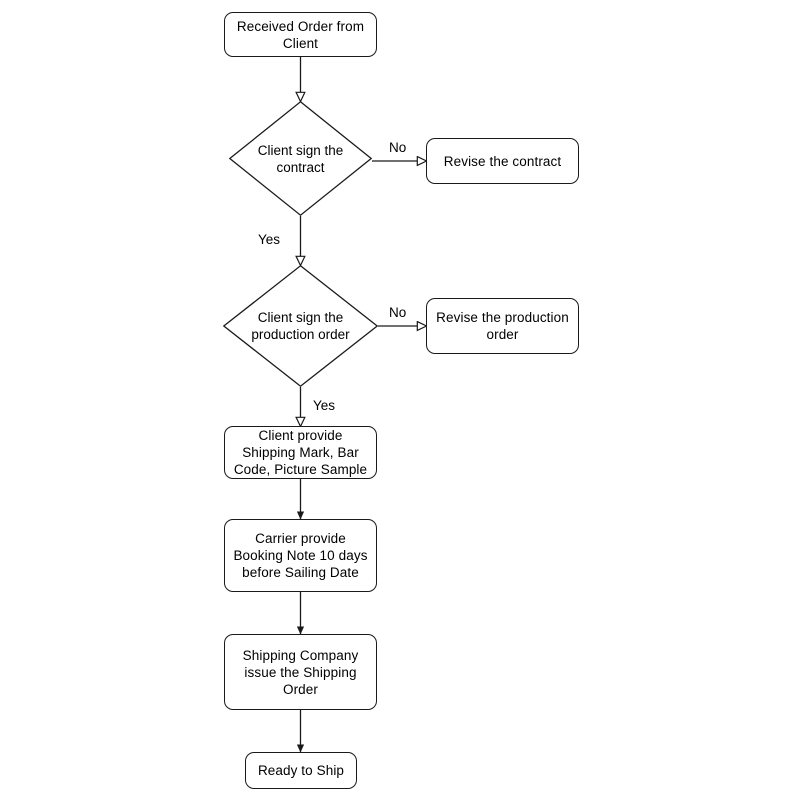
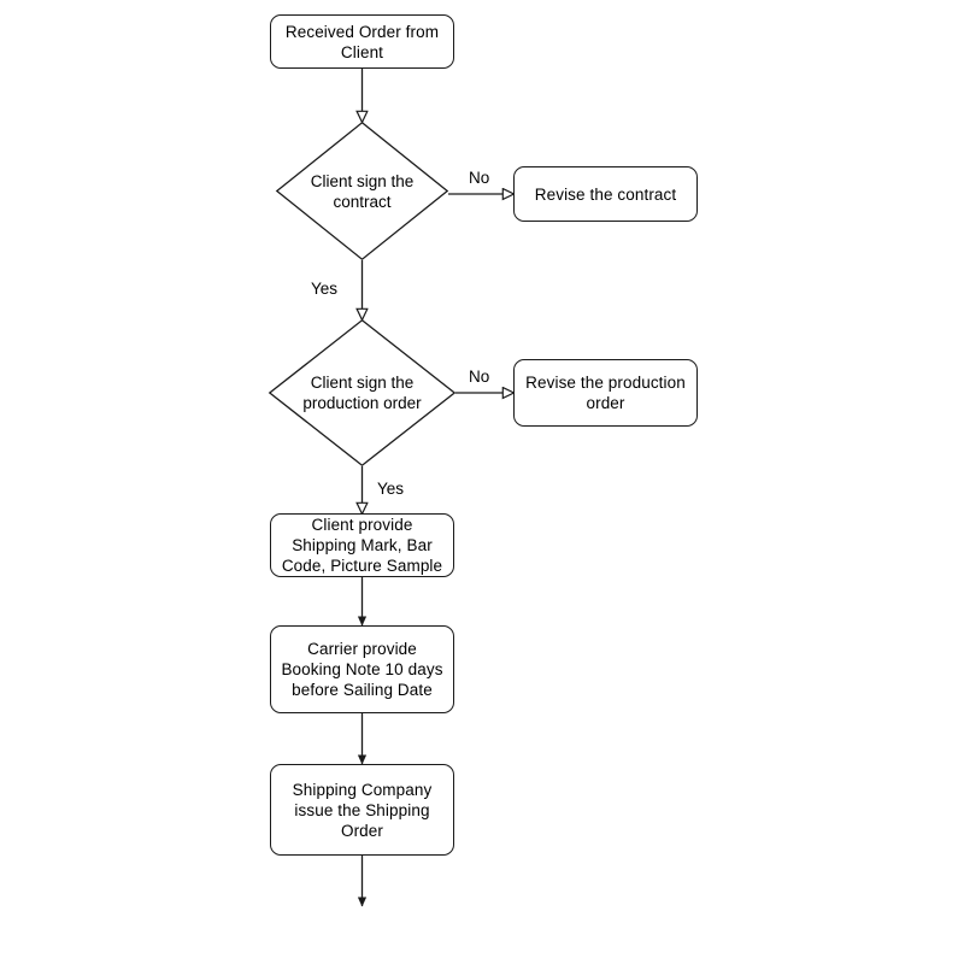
  Received Order from
  Client
  Client sign the
  contract
  Revise the contract
  Client sign the
  production order
  Revise the production
  order
  Client provide
  Shipping Mark, Bar
  Code, Picture Sample
  Carrier provide
  Booking Note 10 days
  before Sailing Date
  Shipping Company
  issue the Shipping
  Order
- Ready to Ship
  No
  Yes
  No
  Yes
